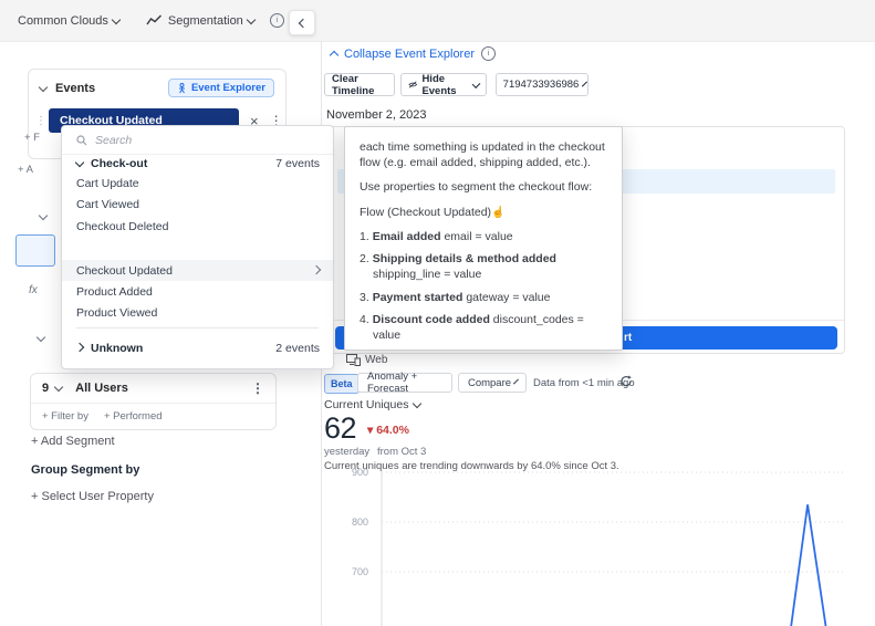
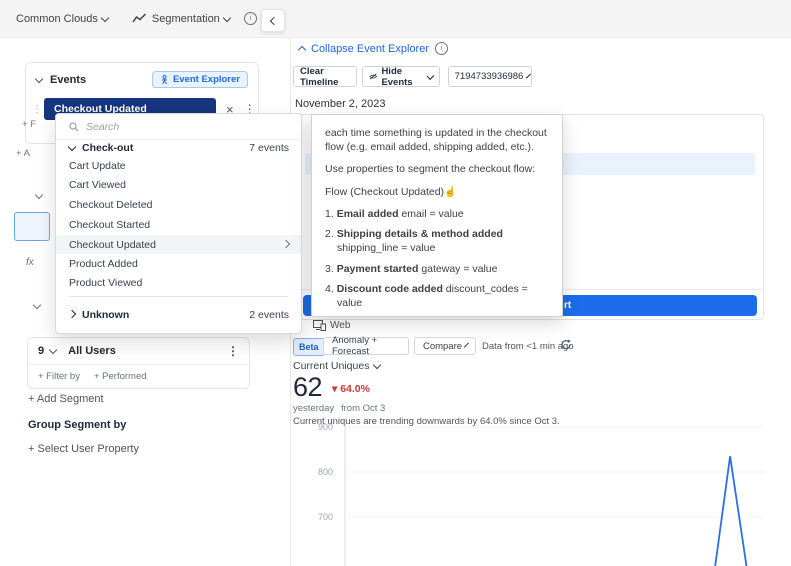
  Common Clouds
  Segmentation
  Events
  Event Explorer
  Checkout Updated
  ×
  ⋮
  + F
  + A
  fx
  Search
  Check-out
  7 events
  Cart Update
  Cart Viewed
  Checkout Deleted
+ Checkout Started
  Checkout Updated
  Product Added
  Product Viewed
  Unknown
  2 events
  9
  All Users
  ⋮
  + Filter by
  + Performed
  + Add Segment
  Group Segment by
  + Select User Property
  Collapse Event Explorer
  Clear Timeline
  Hide Events
  7194733936986
  November 2, 2023
  rt
  each time something is updated in the checkout flow (e.g. email added, shipping added, etc.).
  Use properties to segment the checkout flow:
  Flow (Checkout Updated)☝
  1. Email added email = value
  2. Shipping details & method added shipping_line = value
  3. Payment started gateway = value
  4. Discount code added discount_codes = value
  Web
  Beta
  Anomaly + Forecast
  Compare
  Data from <1 min ago
  Current Uniques
  62
  ▾ 64.0%
  yesterday
  from Oct 3
  Current uniques are trending downwards by 64.0% since Oct 3.
  700
  800
  900
